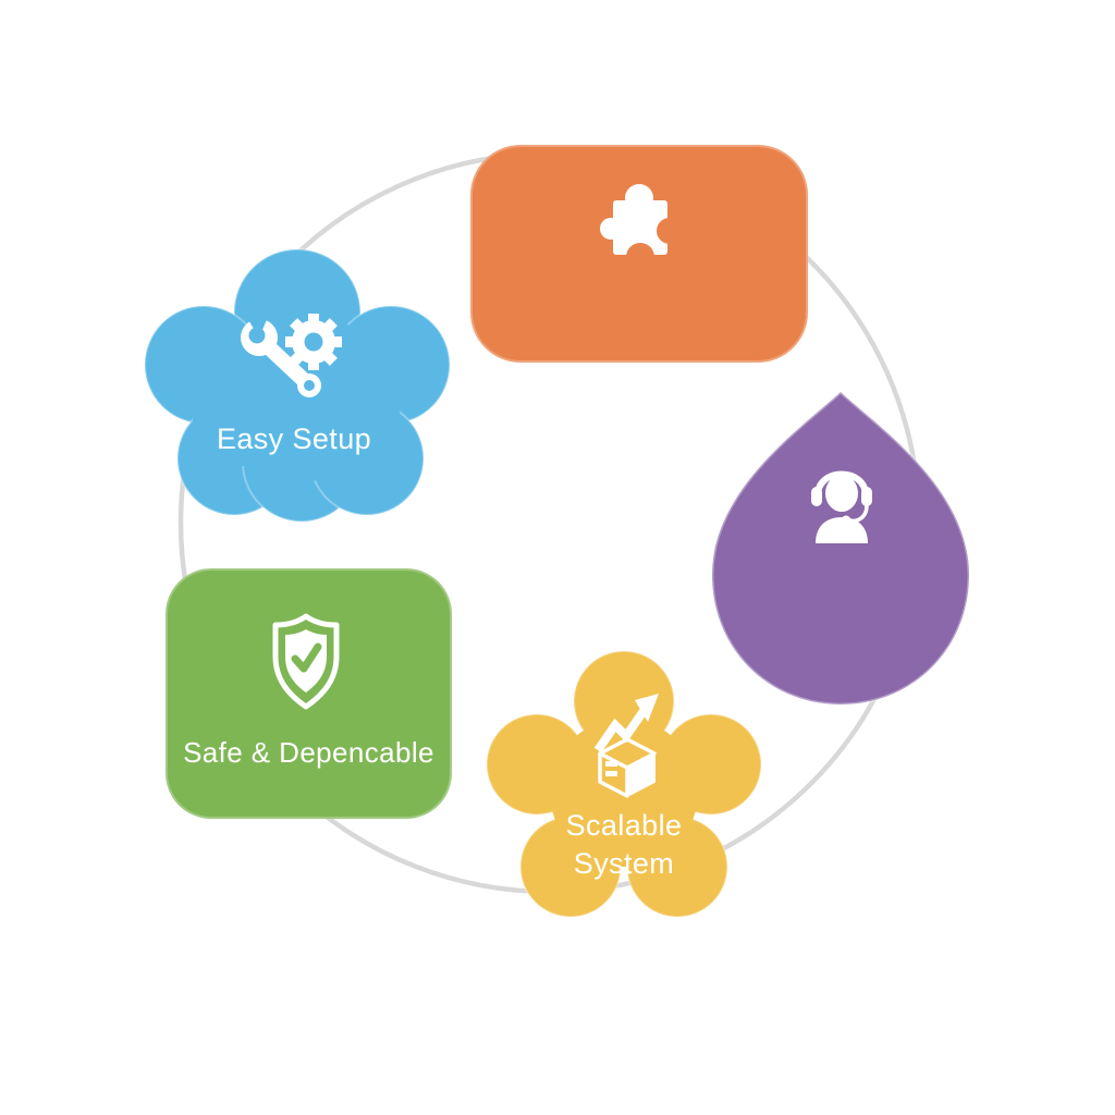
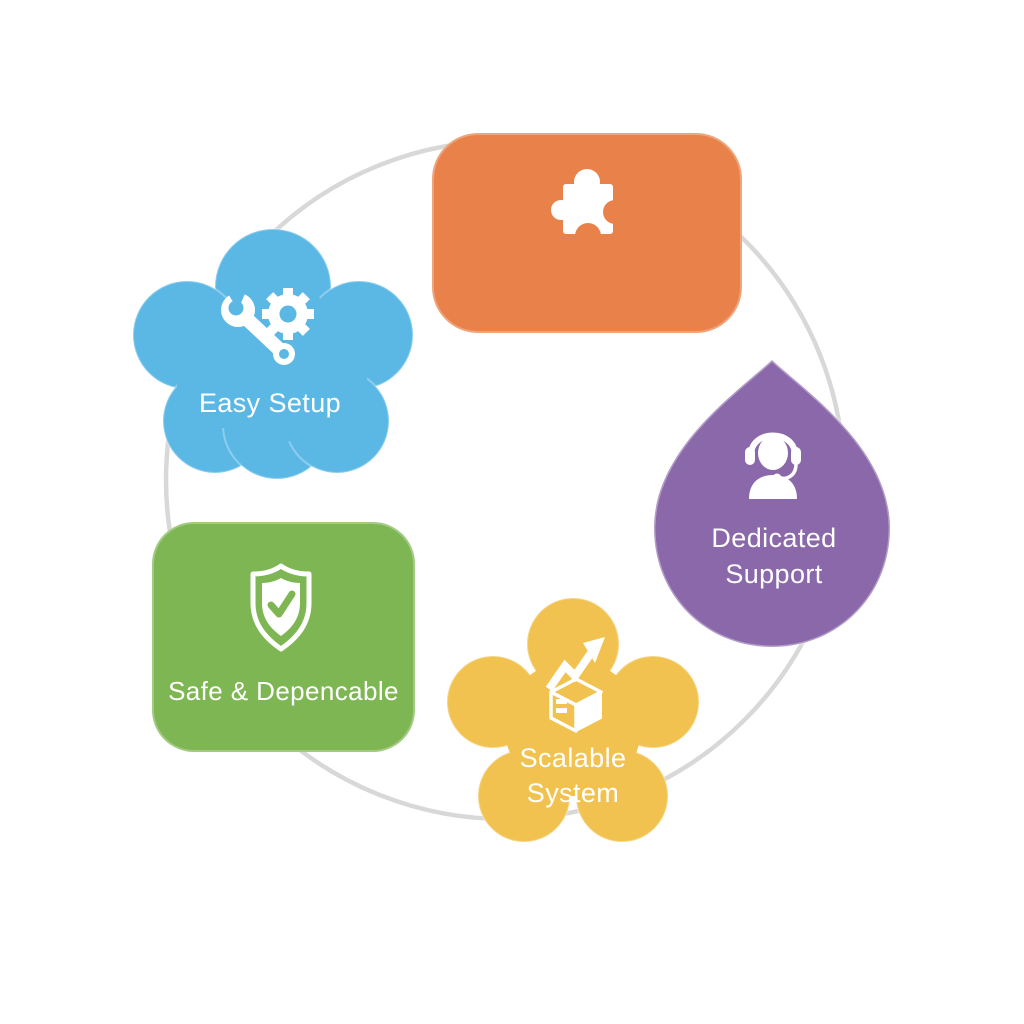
  Easy Setup
+ Dedicated
+ Support
  Safe & Depencable
  Scalable
  System
